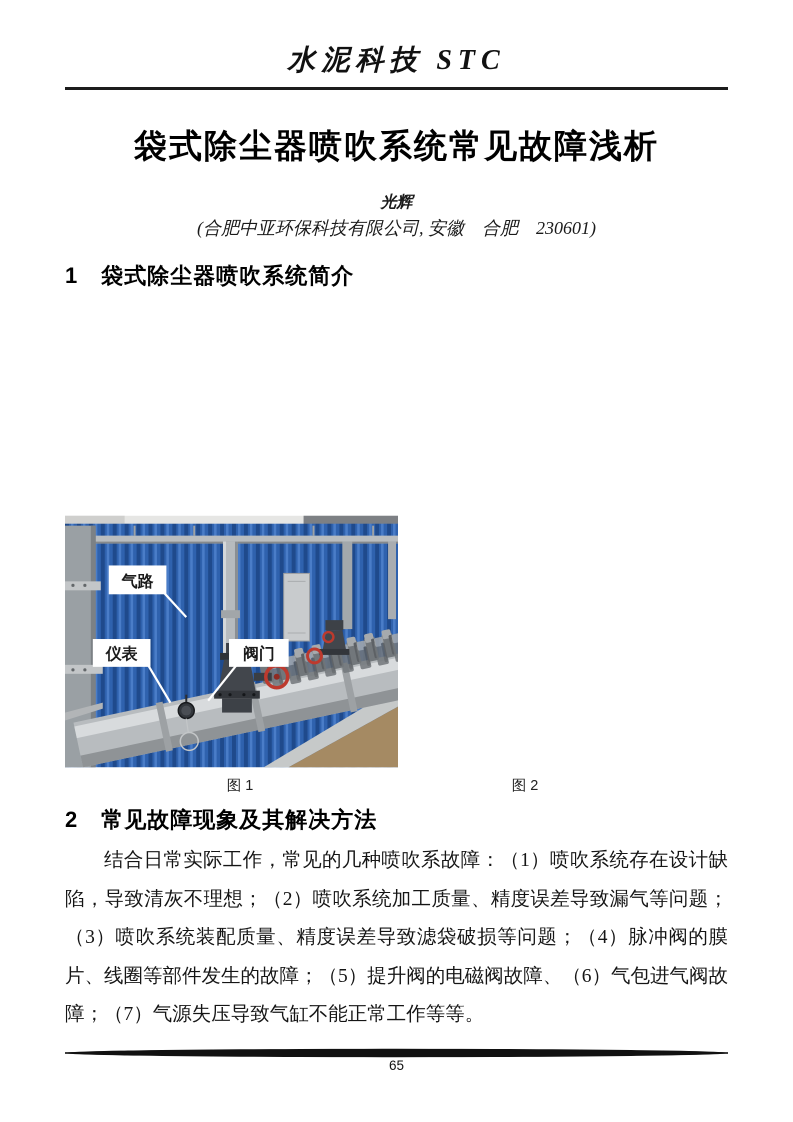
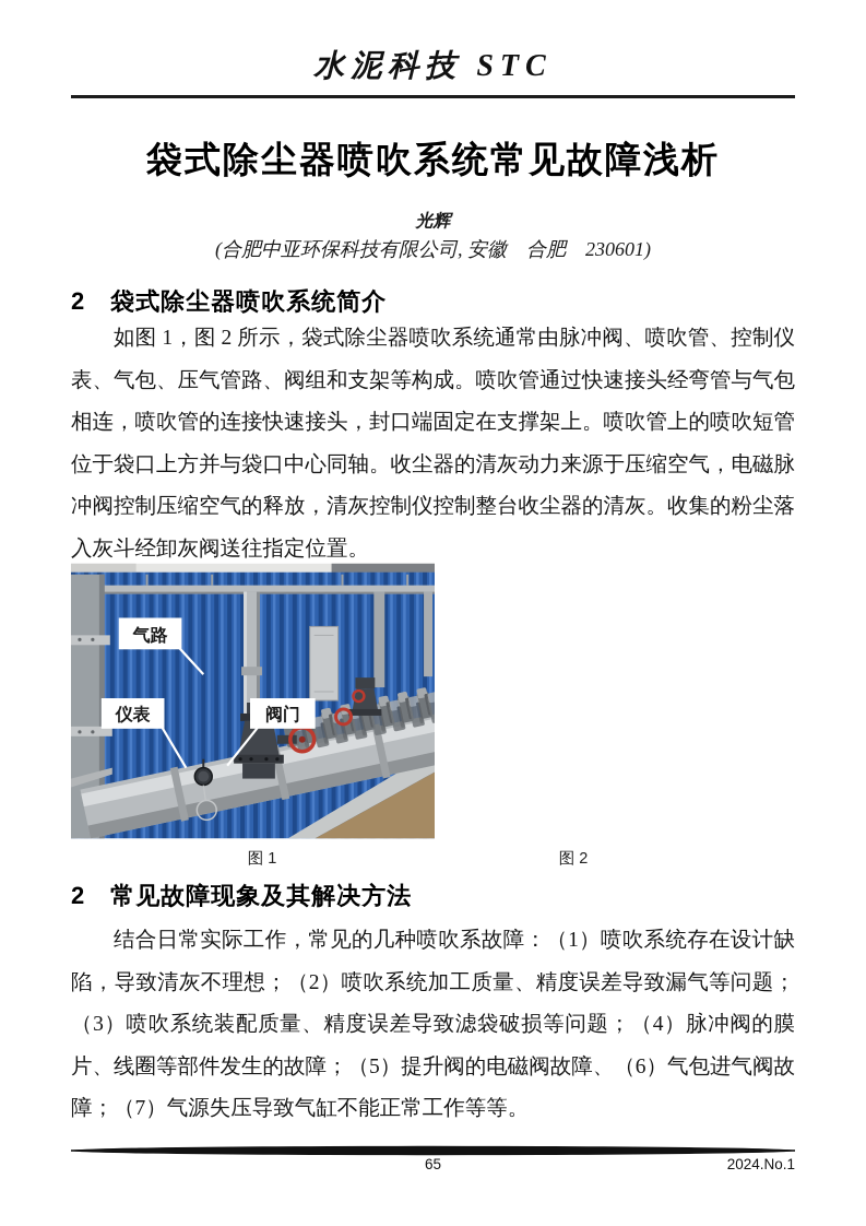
  水泥科技 STC
  袋式除尘器喷吹系统常见故障浅析
  光辉
  (合肥中亚环保科技有限公司, 安徽 合肥 230601)
- 1 袋式除尘器喷吹系统简介
+ 2 袋式除尘器喷吹系统简介
+ 如图 1，图 2 所示，袋式除尘器喷吹系统通常由脉冲阀、喷吹管、控制仪表、气包、压气管路、阀组和支架等构成。喷吹管通过快速接头经弯管与气包相连，喷吹管的连接快速接头，封口端固定在支撑架上。喷吹管上的喷吹短管位于袋口上方并与袋口中心同轴。收尘器的清灰动力来源于压缩空气，电磁脉冲阀控制压缩空气的释放，清灰控制仪控制整台收尘器的清灰。收集的粉尘落入灰斗经卸灰阀送往指定位置。
  气路
  仪表
  阀门
  图 1
  图 2
  2 常见故障现象及其解决方法
  结合日常实际工作，常见的几种喷吹系故障：（1）喷吹系统存在设计缺陷，导致清灰不理想；（2）喷吹系统加工质量、精度误差导致漏气等问题；（3）喷吹系统装配质量、精度误差导致滤袋破损等问题；（4）脉冲阀的膜片、线圈等部件发生的故障；（5）提升阀的电磁阀故障、（6）气包进气阀故障；（7）气源失压导致气缸不能正常工作等等。
  65
+ 2024.No.1
